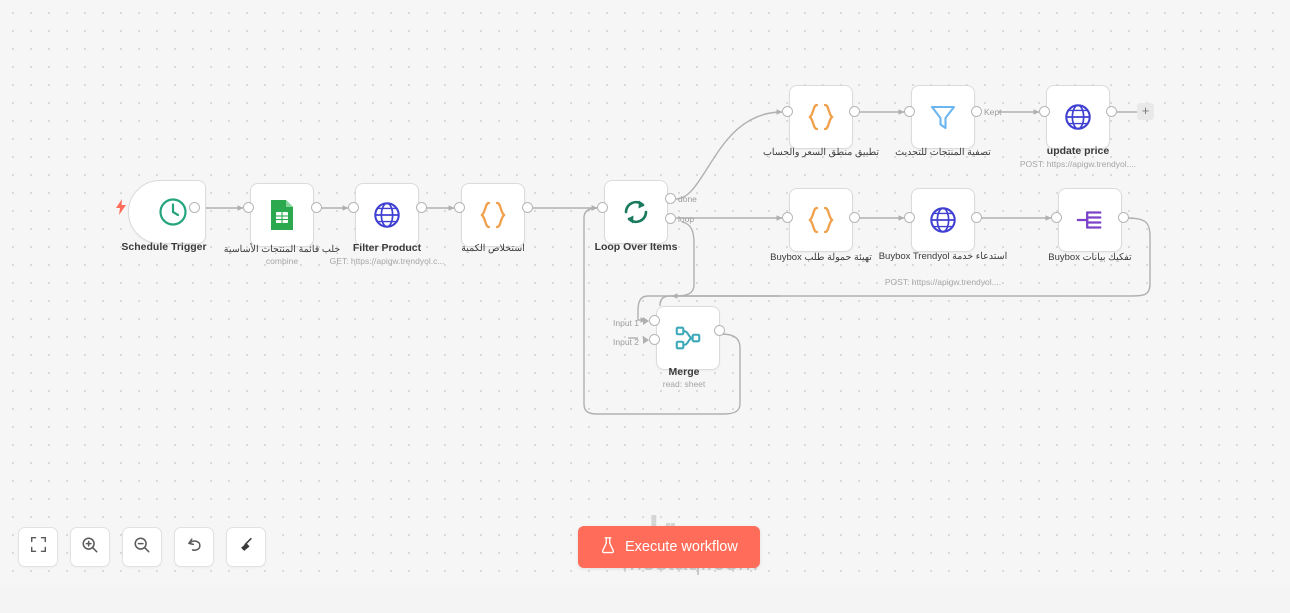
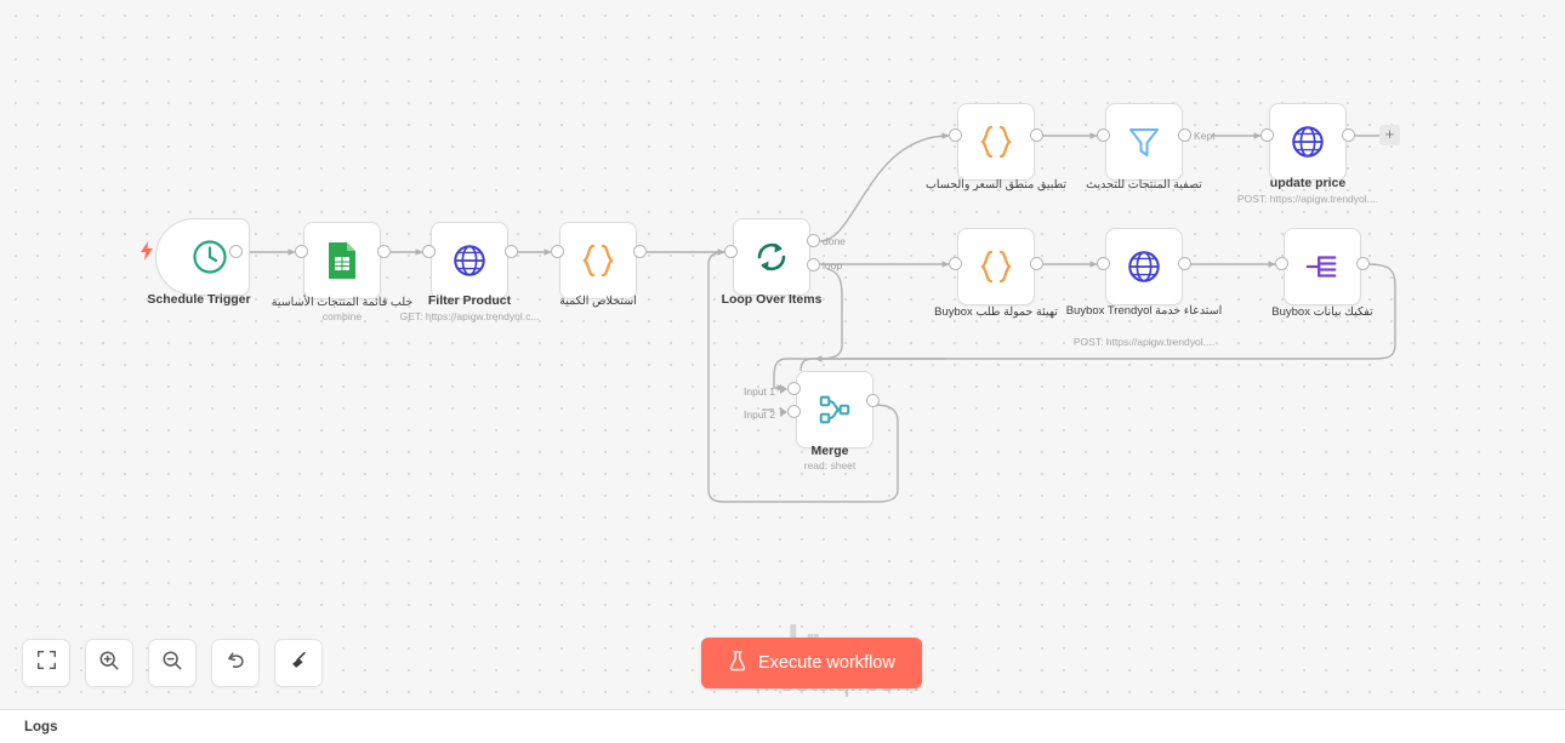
  Schedule Trigger
  جلب قائمة المنتجات الأساسية
  combine
  Filter Product
  GET: https://apigw.trendyol.c...
  استخلاص الكمية
  done
  loop
  Loop Over Items
  تطبيق منطق السعر والحساب
  Kept
  تصفية المنتجات للتحديث
  update price
  POST: https://apigw.trendyol....
  +
  تهيئة حمولة طلب Buybox
  استدعاء خدمة Buybox Trendyol
  POST: https://apigw.trendyol....
  تفكيك بيانات Buybox
  Input 1
  Input 2
  Merge
  read: sheet
  Execute workflow
+ Logs
